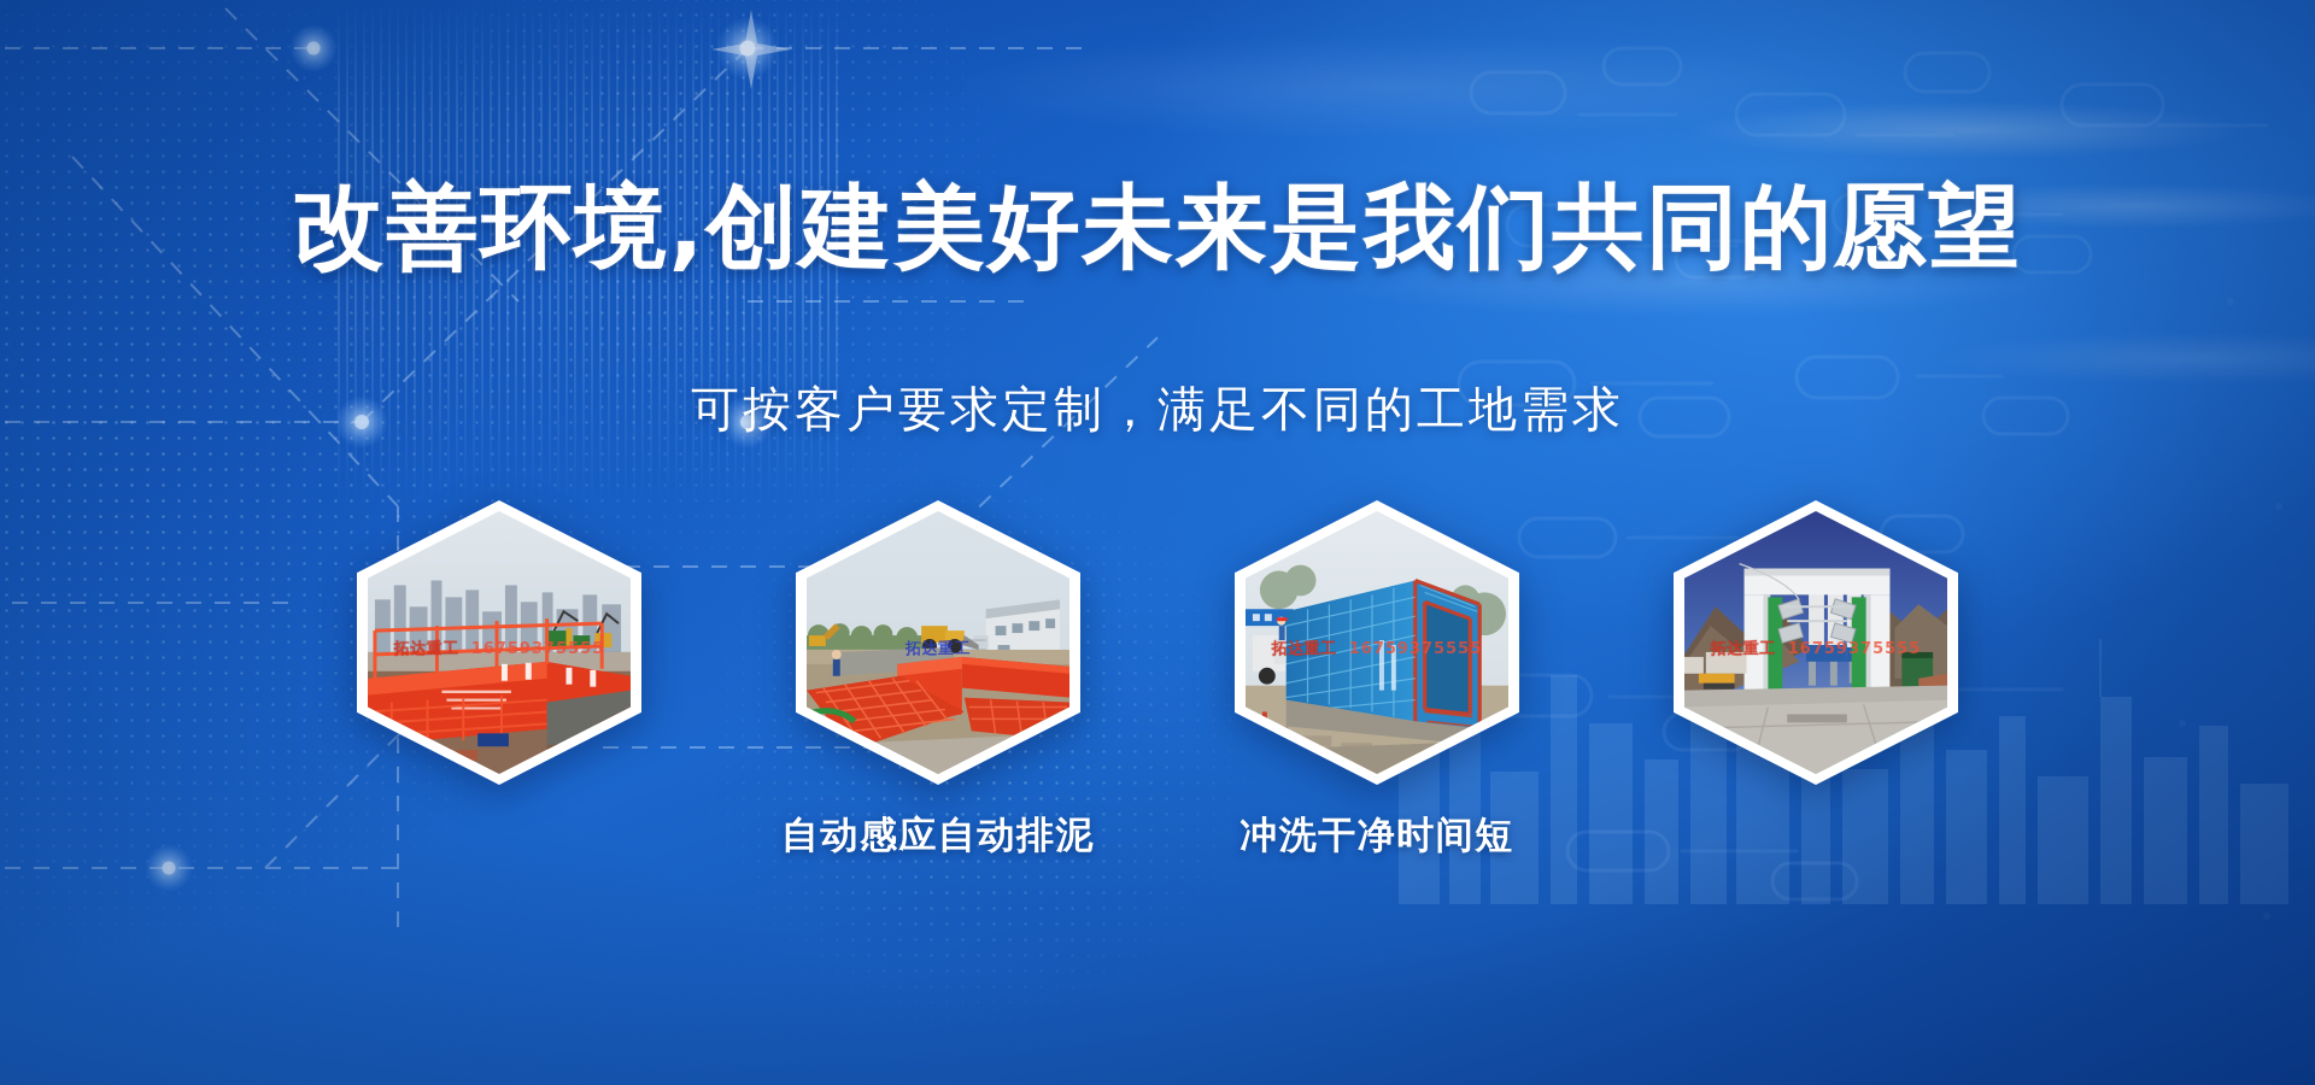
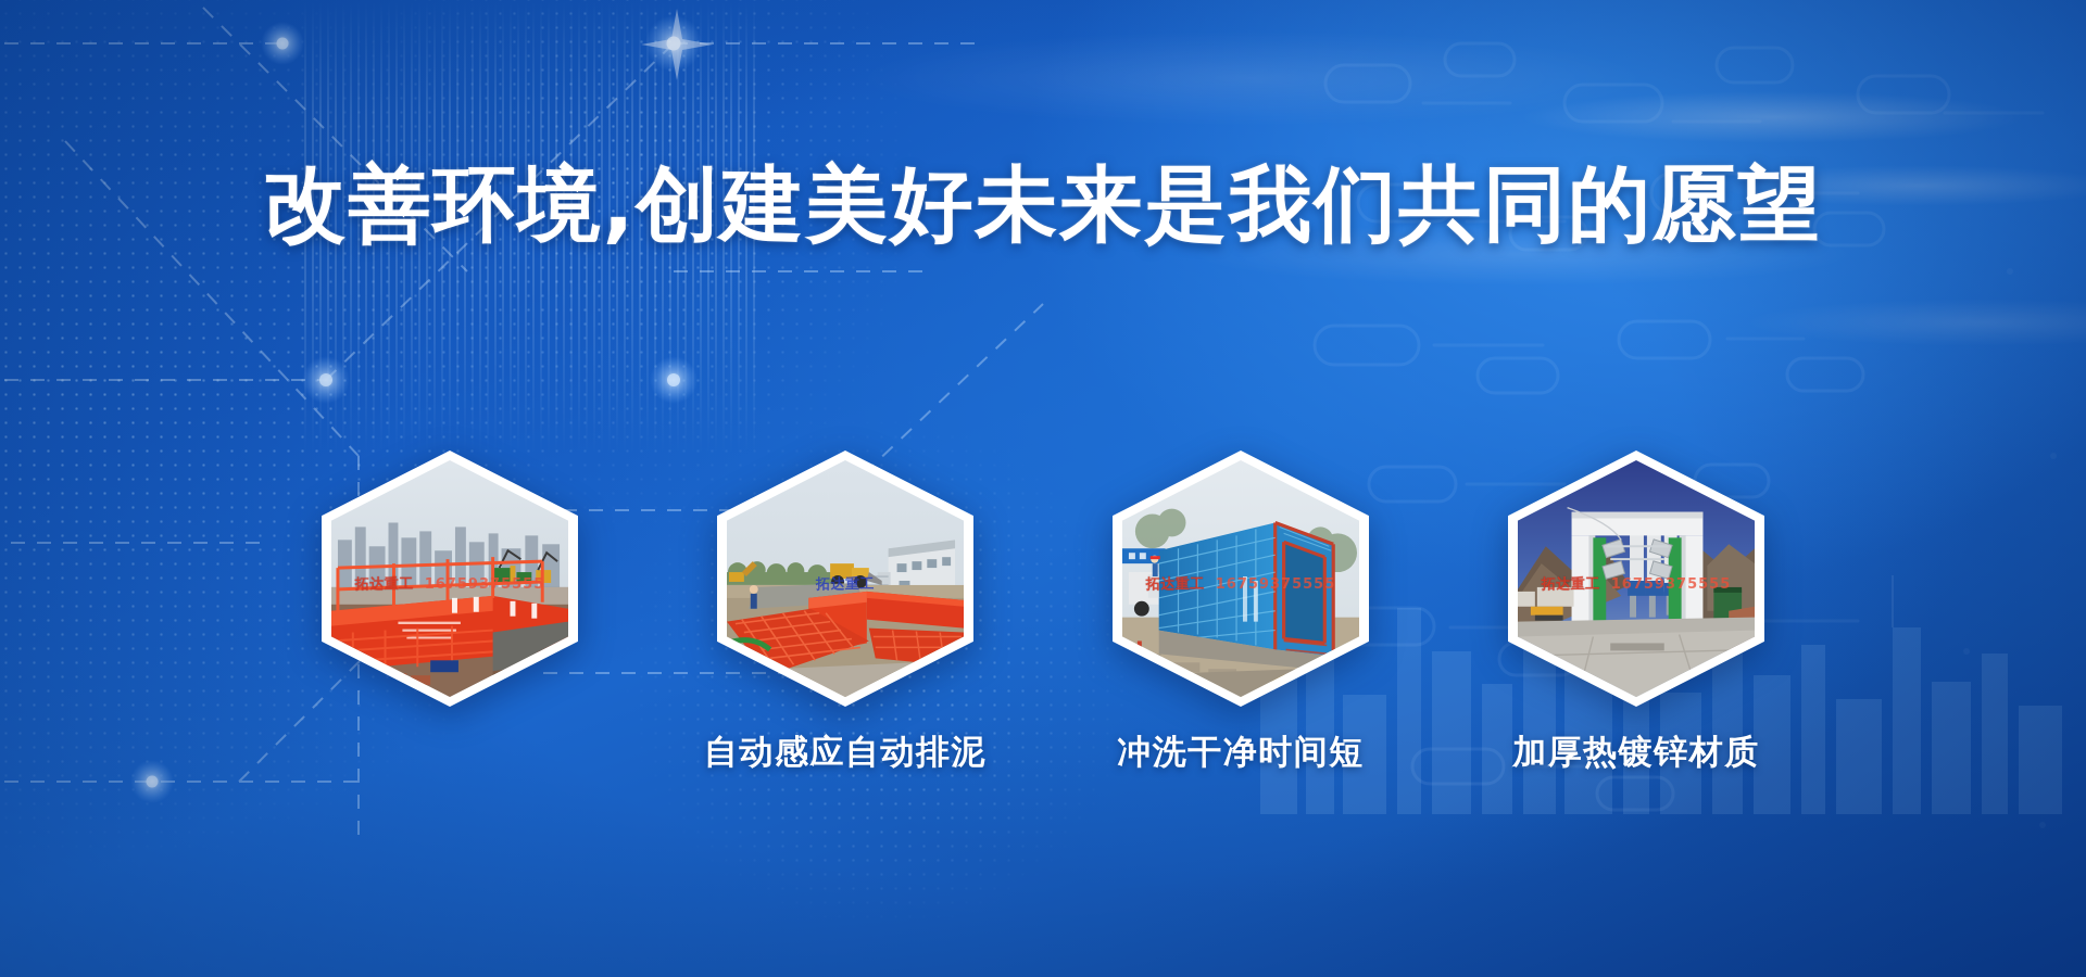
  改善环境,创建美好未来是我们共同的愿望
- 可按客户要求定制，满足不同的工地需求
  拓达重工 16759375555
  拓达重工
  自动感应自动排泥
  拓达重工 16759375555
  冲洗干净时间短
  拓达重工 16759375555
+ 加厚热镀锌材质
